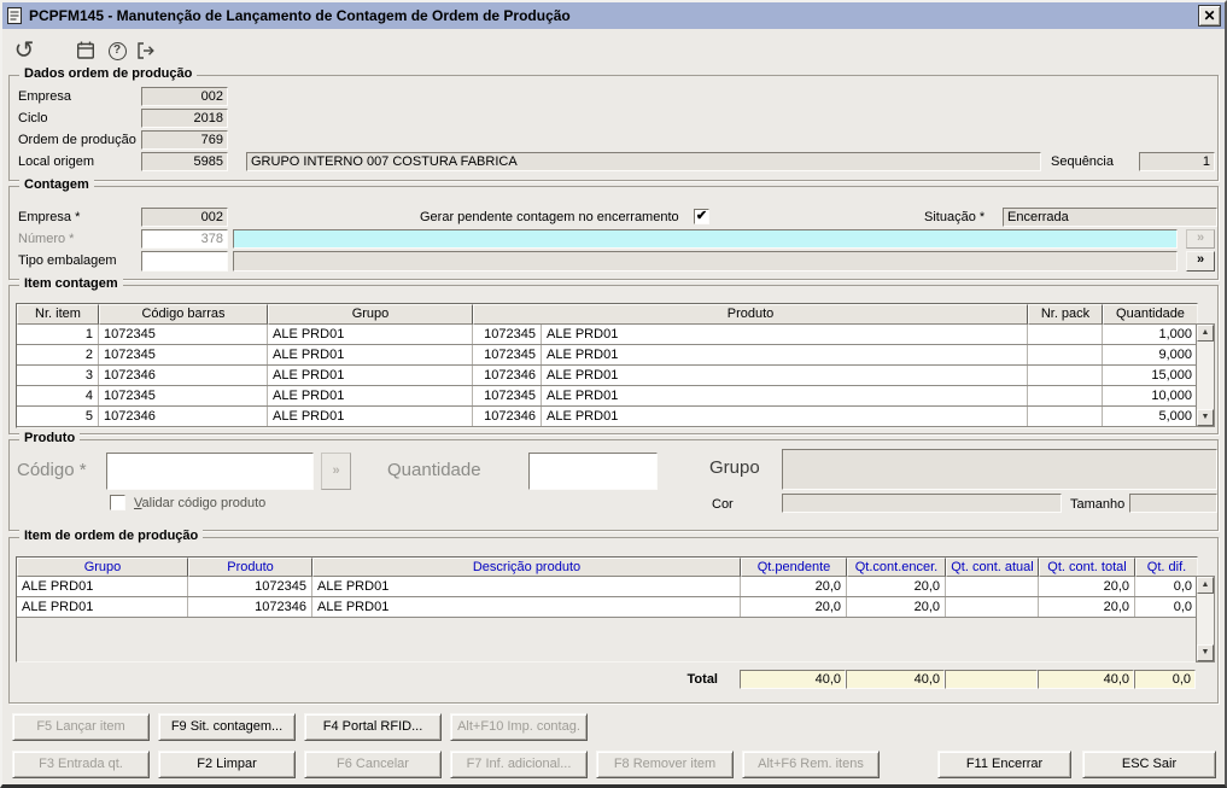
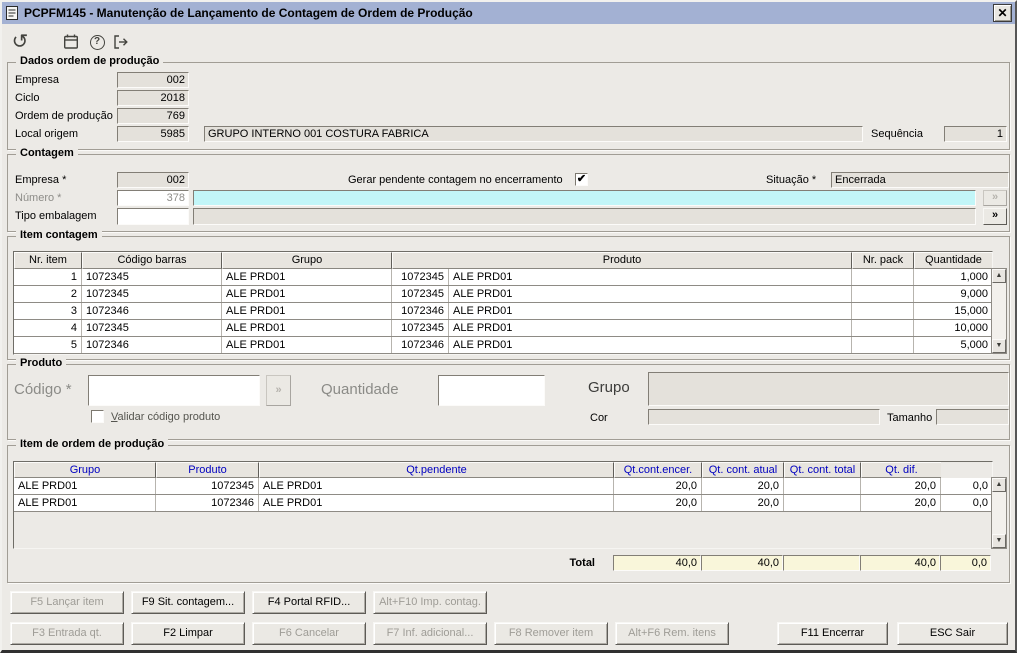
  PCPFM145 - Manutenção de Lançamento de Contagem de Ordem de Produção
  ✕
  ↺
  ?
  Dados ordem de produção
  Empresa
  002
  Ciclo
  2018
  Ordem de produção
  769
  Local origem
  5985
- GRUPO INTERNO 007 COSTURA FABRICA
+ GRUPO INTERNO 001 COSTURA FABRICA
  Sequência
  1
  Contagem
  Empresa *
  002
  Gerar pendente contagem no encerramento
  ✔
  Situação *
  Encerrada
  Número *
  378
  »
  Tipo embalagem
  »
  Item contagem
  Nr. item
  Código barras
  Grupo
  Produto
  Nr. pack
  Quantidade
  1
  1072345
  ALE PRD01
  1072345
  ALE PRD01
  1,000
  2
  1072345
  ALE PRD01
  1072345
  ALE PRD01
  9,000
  3
  1072346
  ALE PRD01
  1072346
  ALE PRD01
  15,000
  4
  1072345
  ALE PRD01
  1072345
  ALE PRD01
  10,000
  5
  1072346
  ALE PRD01
  1072346
  ALE PRD01
  5,000
  Produto
  Código *
  »
  Validar código produto
  Quantidade
  Grupo
  Cor
  Tamanho
  Item de ordem de produção
  Grupo
  Produto
- Descrição produto
  Qt.pendente
  Qt.cont.encer.
  Qt. cont. atual
  Qt. cont. total
  Qt. dif.
  ALE PRD01
  1072345
  ALE PRD01
  20,0
  20,0
  20,0
  0,0
  ALE PRD01
  1072346
  ALE PRD01
  20,0
  20,0
  20,0
  0,0
  Total
  40,0
  40,0
  40,0
  0,0
  F5 Lançar item
  F9 Sit. contagem...
  F4 Portal RFID...
  Alt+F10 Imp. contag.
  F3 Entrada qt.
  F2 Limpar
  F6 Cancelar
  F7 Inf. adicional...
  F8 Remover item
  Alt+F6 Rem. itens
  F11 Encerrar
  ESC Sair
